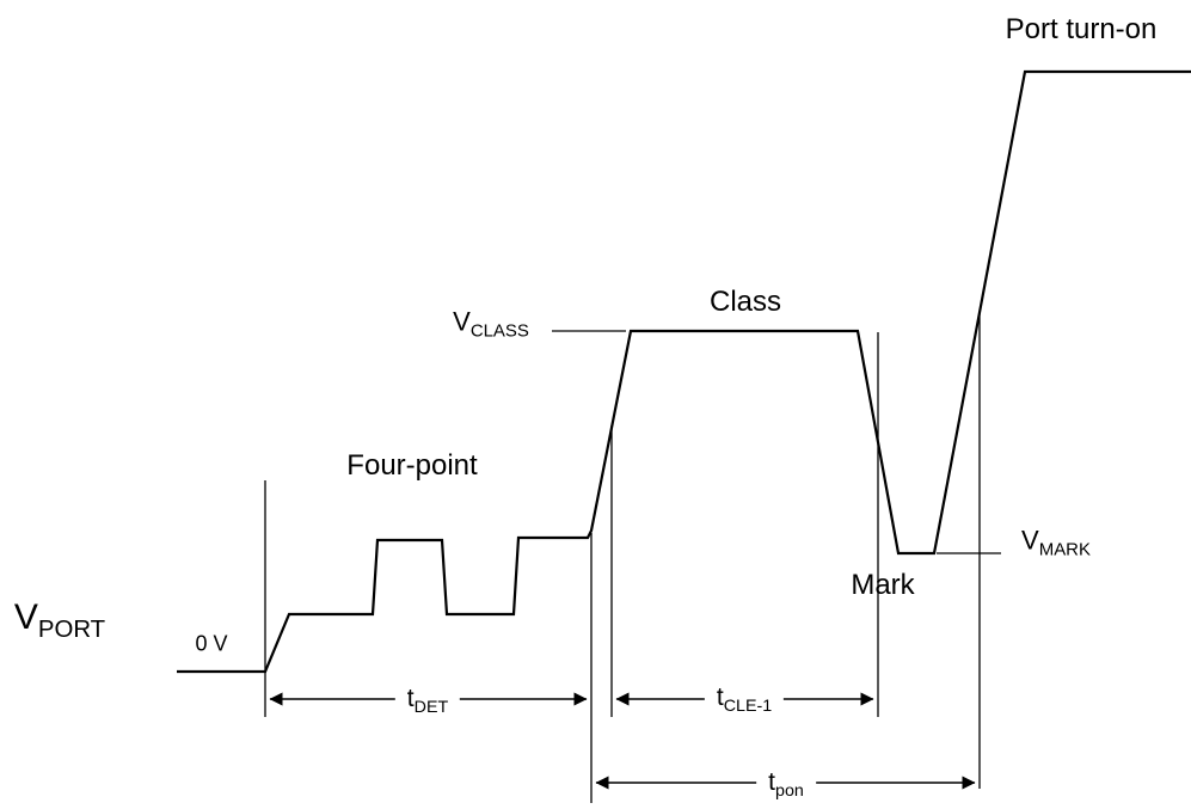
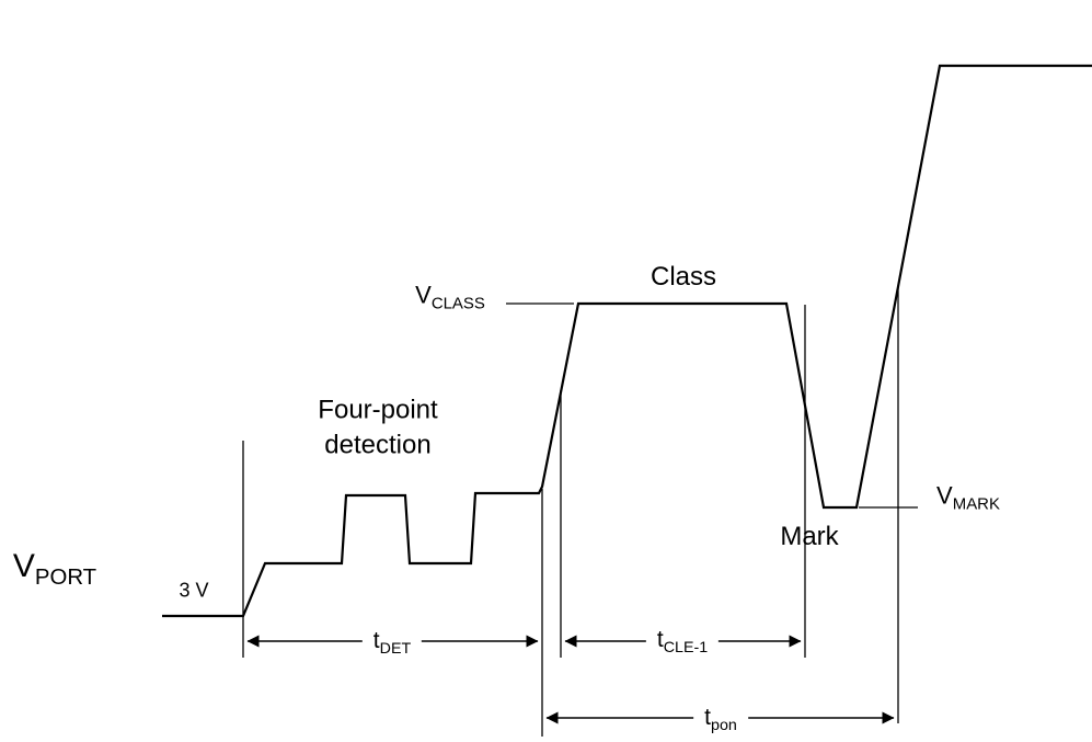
- Port turn-on
  Class
  Four-point
+ detection
  Mark
- 0 V
+ 3 V
  VPORT
  VCLASS
  VMARK
  tDET
  tCLE-1
  tpon
